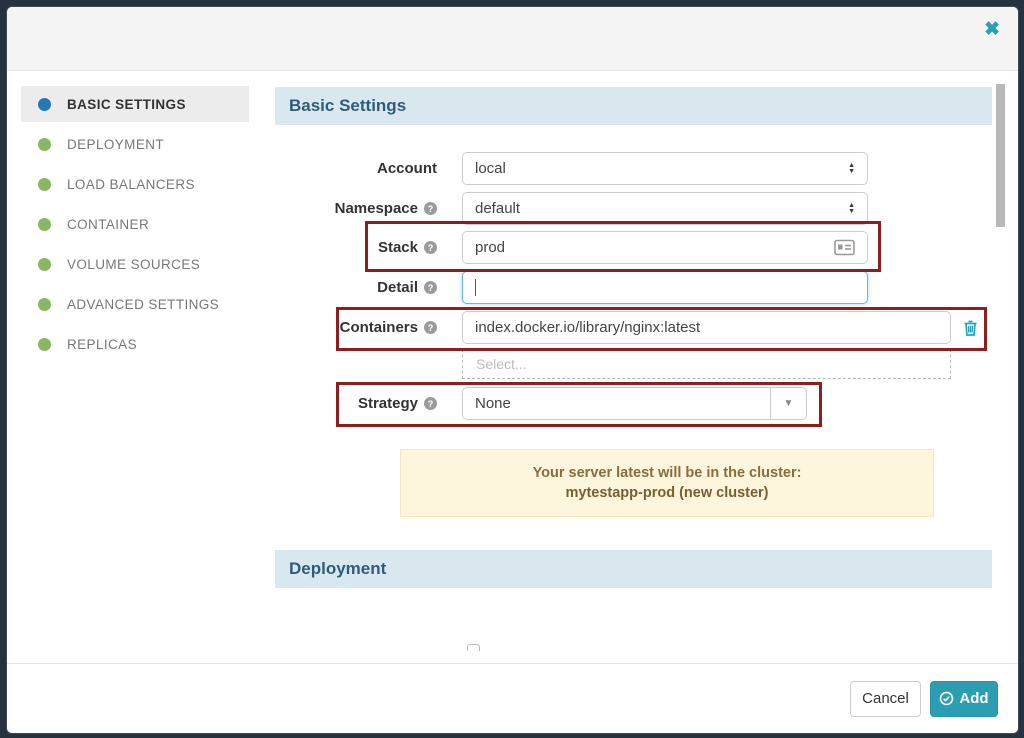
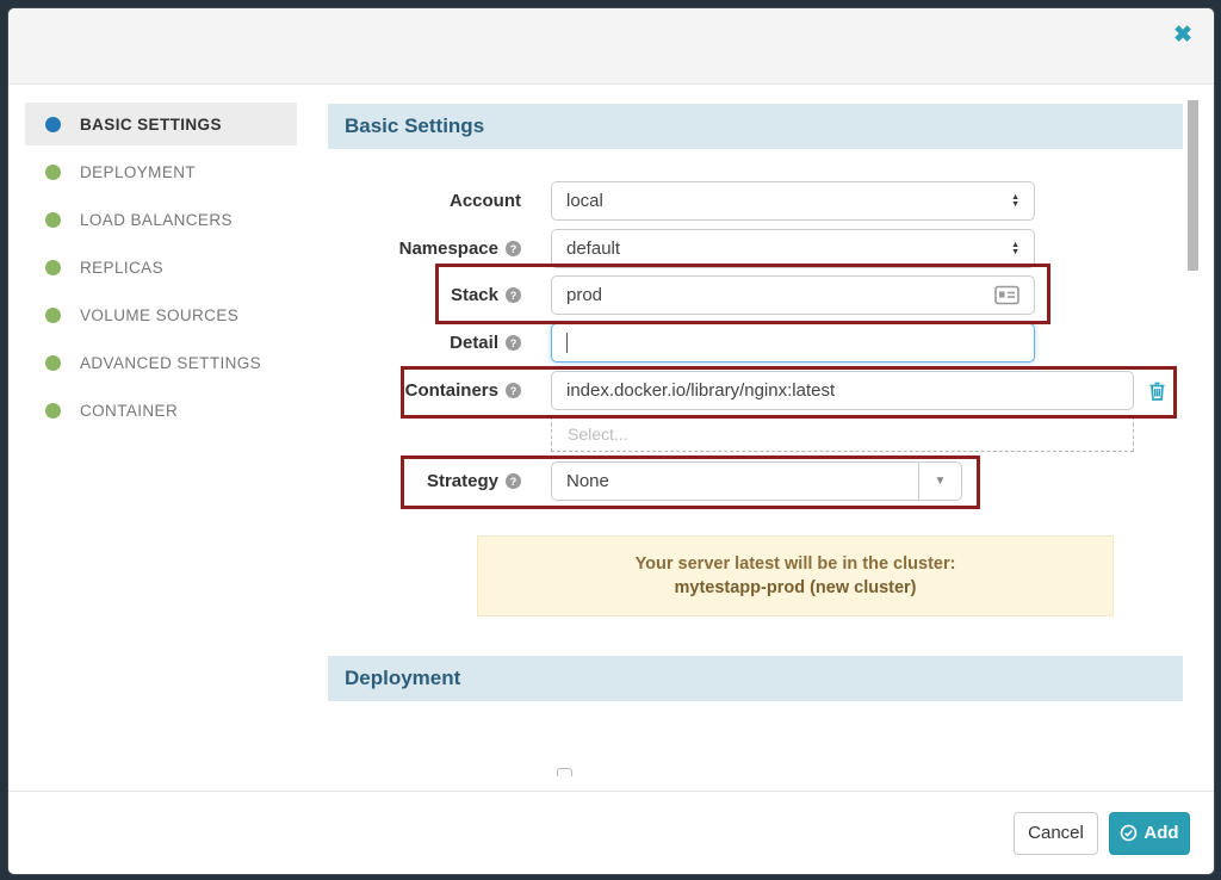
  ✖
  BASIC SETTINGS
  DEPLOYMENT
  LOAD BALANCERS
- CONTAINER
+ REPLICAS
  VOLUME SOURCES
  ADVANCED SETTINGS
- REPLICAS
+ CONTAINER
  Basic Settings
  Account
  local
  Namespace
  ?
  default
  Stack
  ?
  prod
  Detail
  ?
  Containers
  ?
  index.docker.io/library/nginx:latest
  Select...
  Strategy
  ?
  None
  ▼
  Your server latest will be in the cluster:
  mytestapp-prod (new cluster)
  Deployment
  Cancel
  Add
